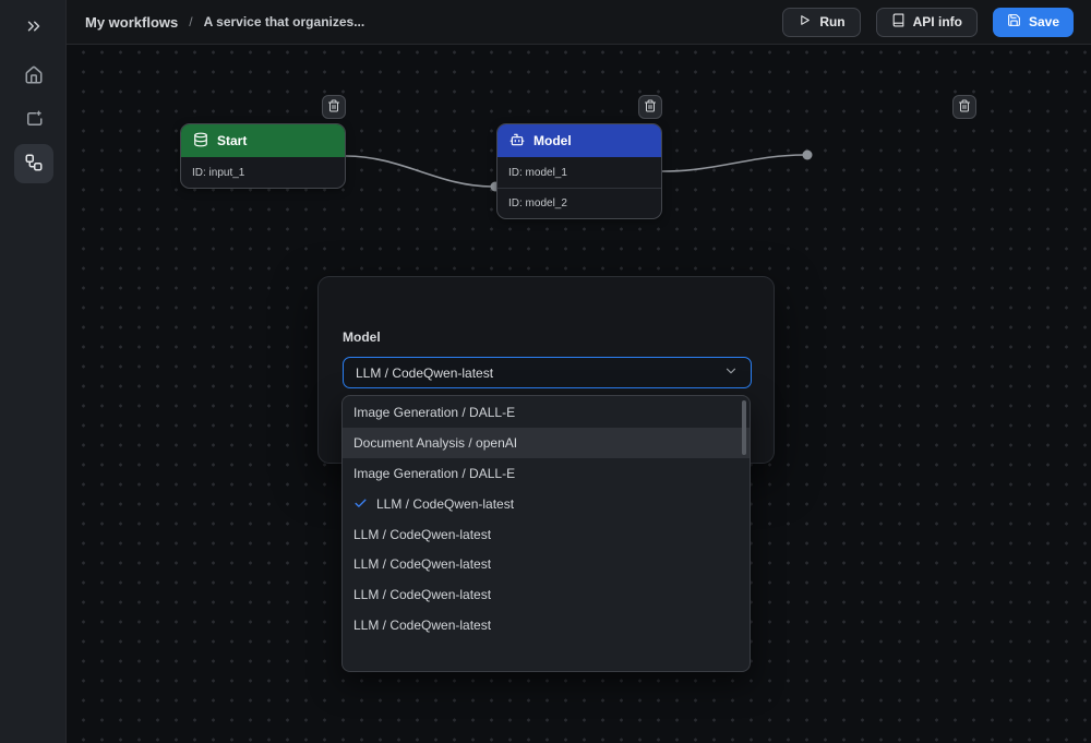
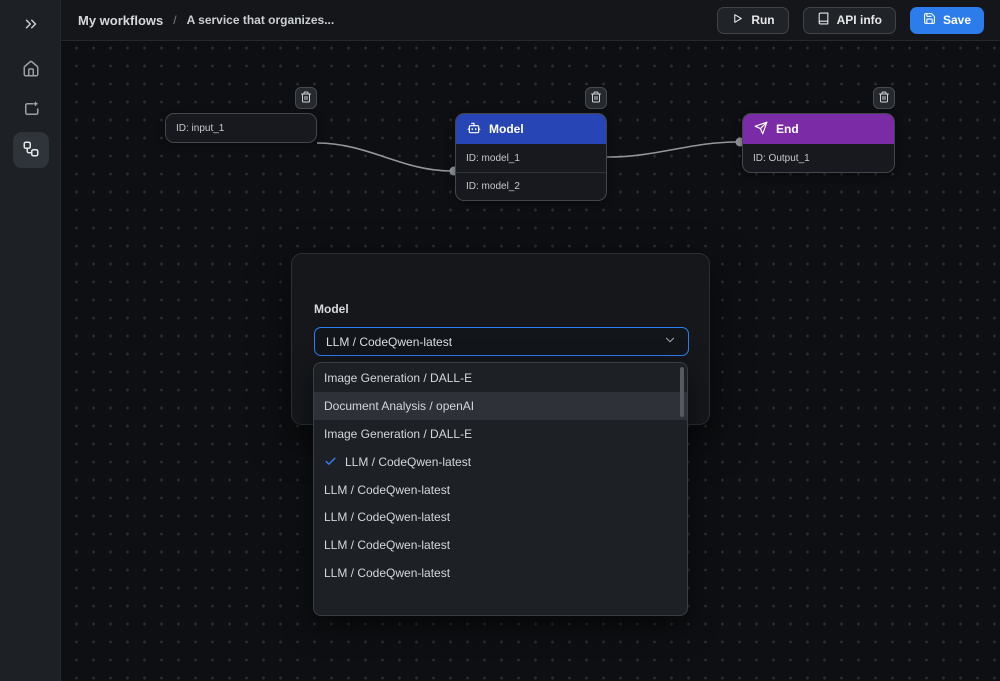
  My workflows
  /
  A service that organizes...
  Run
  API info
  Save
- Start
  ID: input_1
  Model
  ID: model_1
  ID: model_2
+ End
+ ID: Output_1
  Model
  LLM / CodeQwen-latest
  Image Generation / DALL-E
  Document Analysis / openAI
  Image Generation / DALL-E
  LLM / CodeQwen-latest
  LLM / CodeQwen-latest
  LLM / CodeQwen-latest
  LLM / CodeQwen-latest
  LLM / CodeQwen-latest
